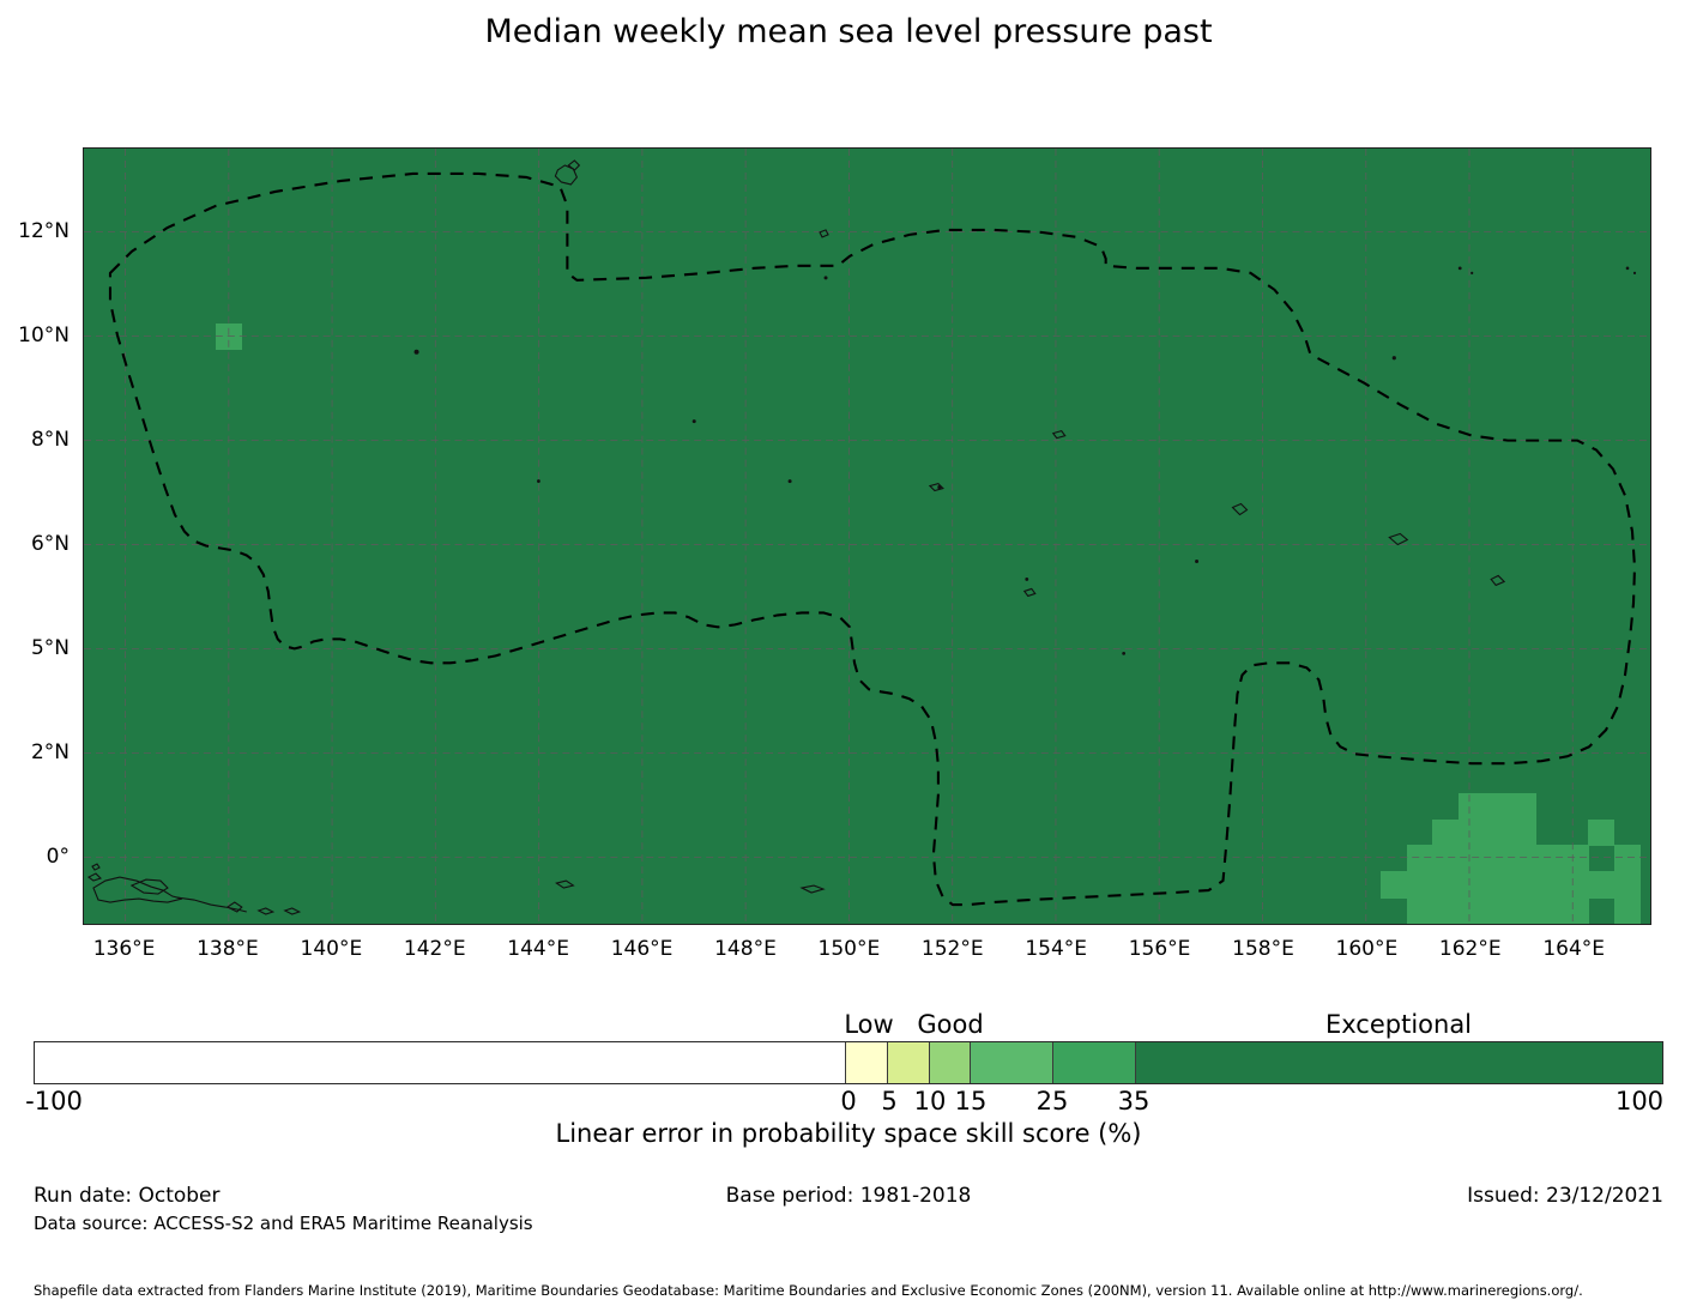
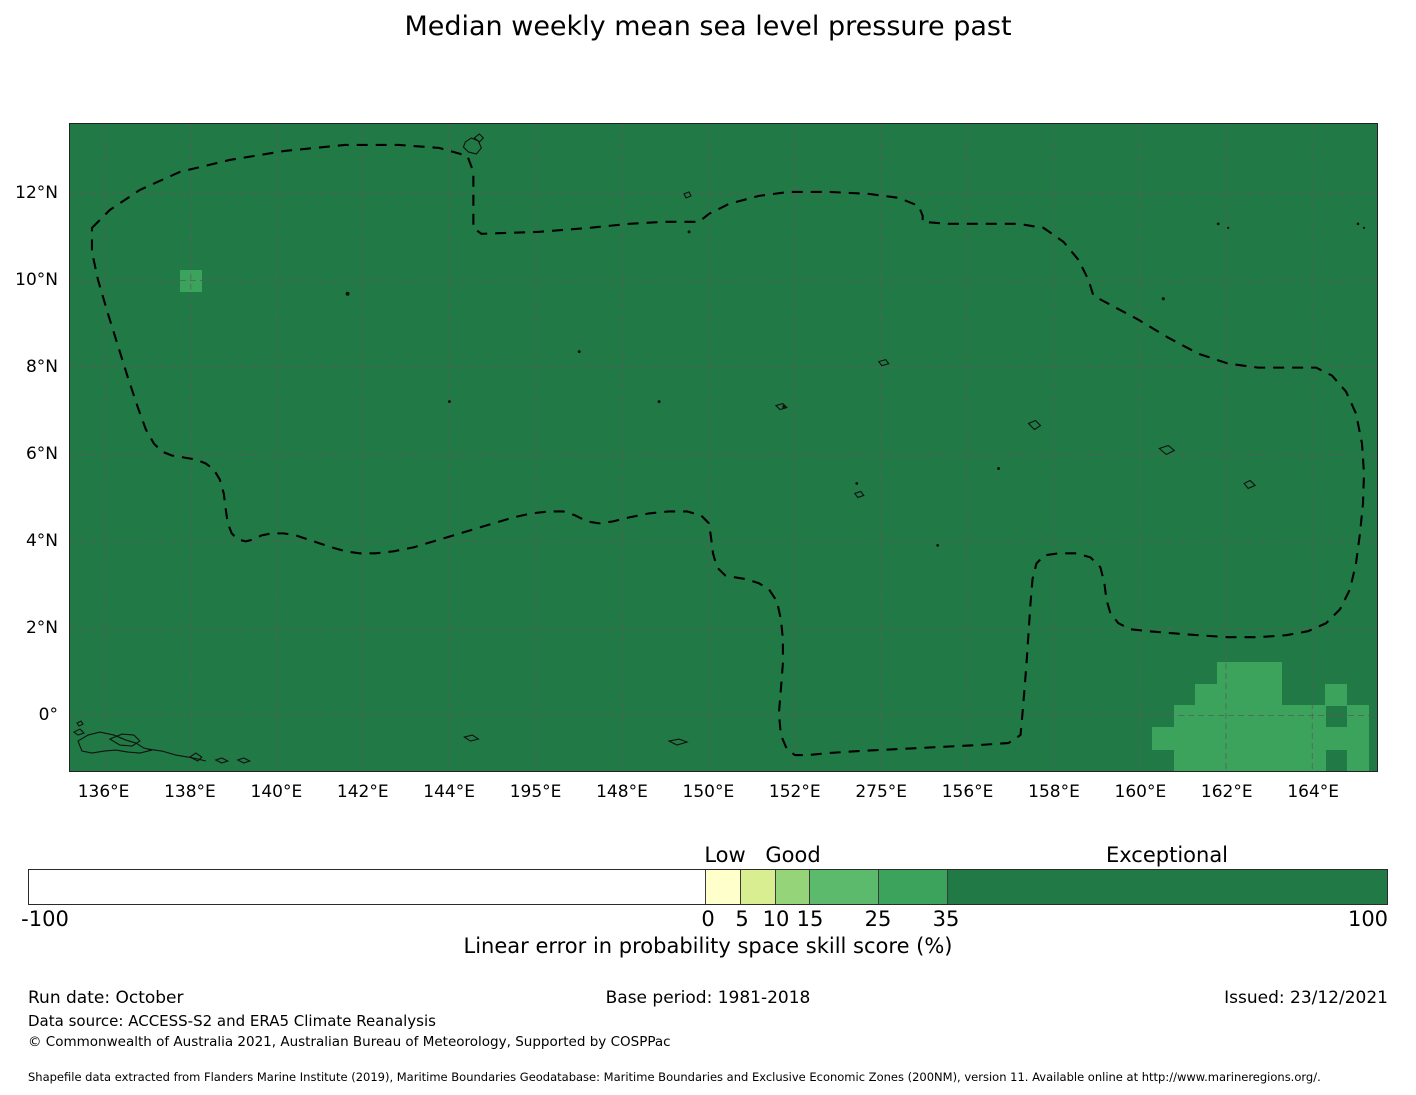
  Median weekly mean sea level pressure past
  12°N
  10°N
  8°N
  6°N
- 5°N
+ 4°N
  2°N
  0°
  136°E
  138°E
  140°E
  142°E
  144°E
- 146°E
+ 195°E
  148°E
  150°E
  152°E
- 154°E
+ 275°E
  156°E
  158°E
  160°E
  162°E
  164°E
  Low
  Good
  Exceptional
  -100
  0
  5
  10
  15
  25
  35
  100
  Linear error in probability space skill score (%)
  Run date: October
  Base period: 1981-2018
  Issued: 23/12/2021
- Data source: ACCESS-S2 and ERA5 Maritime Reanalysis
+ Data source: ACCESS-S2 and ERA5 Climate Reanalysis
+ © Commonwealth of Australia 2021, Australian Bureau of Meteorology, Supported by COSPPac
  Shapefile data extracted from Flanders Marine Institute (2019), Maritime Boundaries Geodatabase: Maritime Boundaries and Exclusive Economic Zones (200NM), version 11. Available online at http://www.marineregions.org/.
